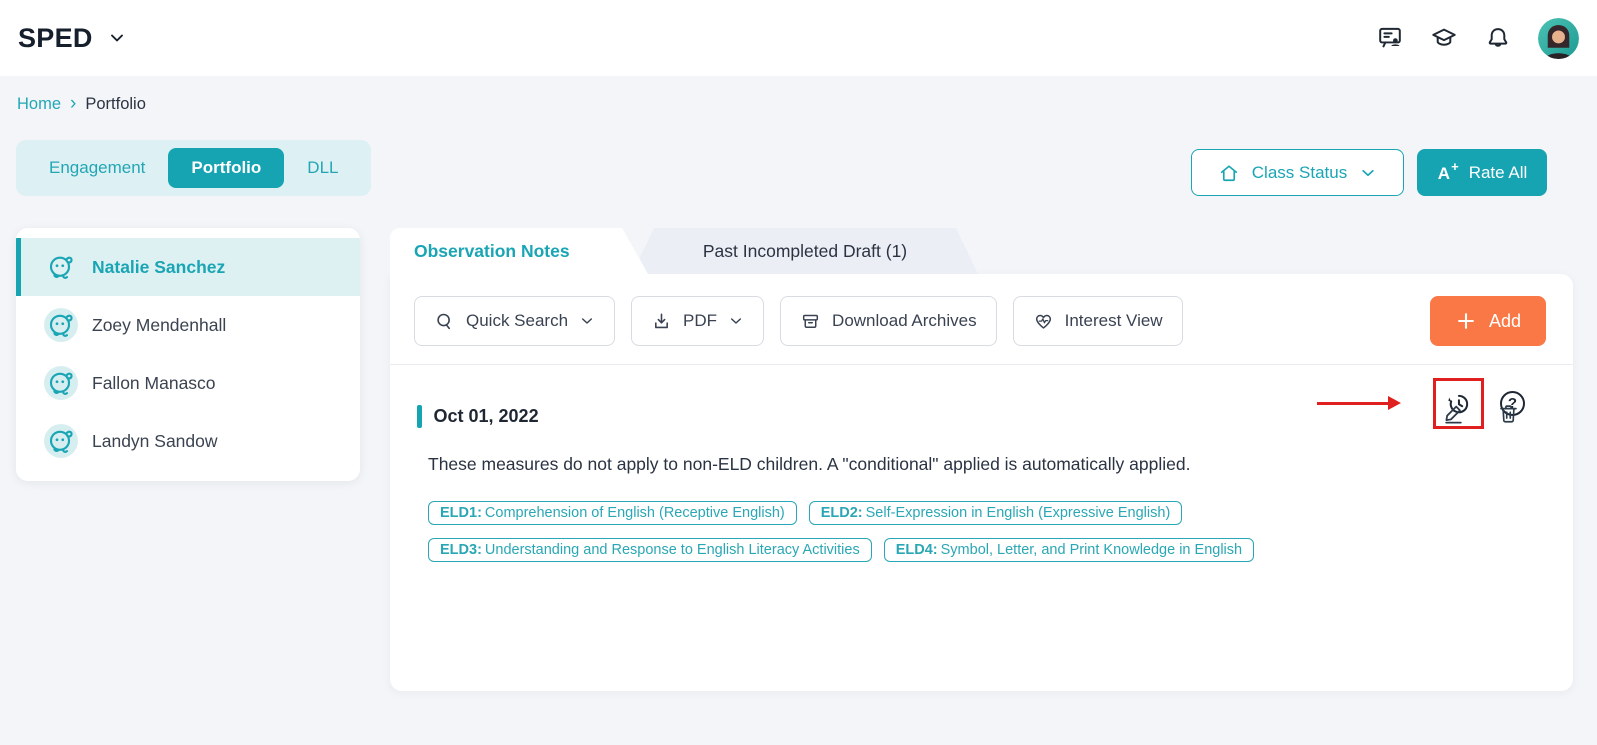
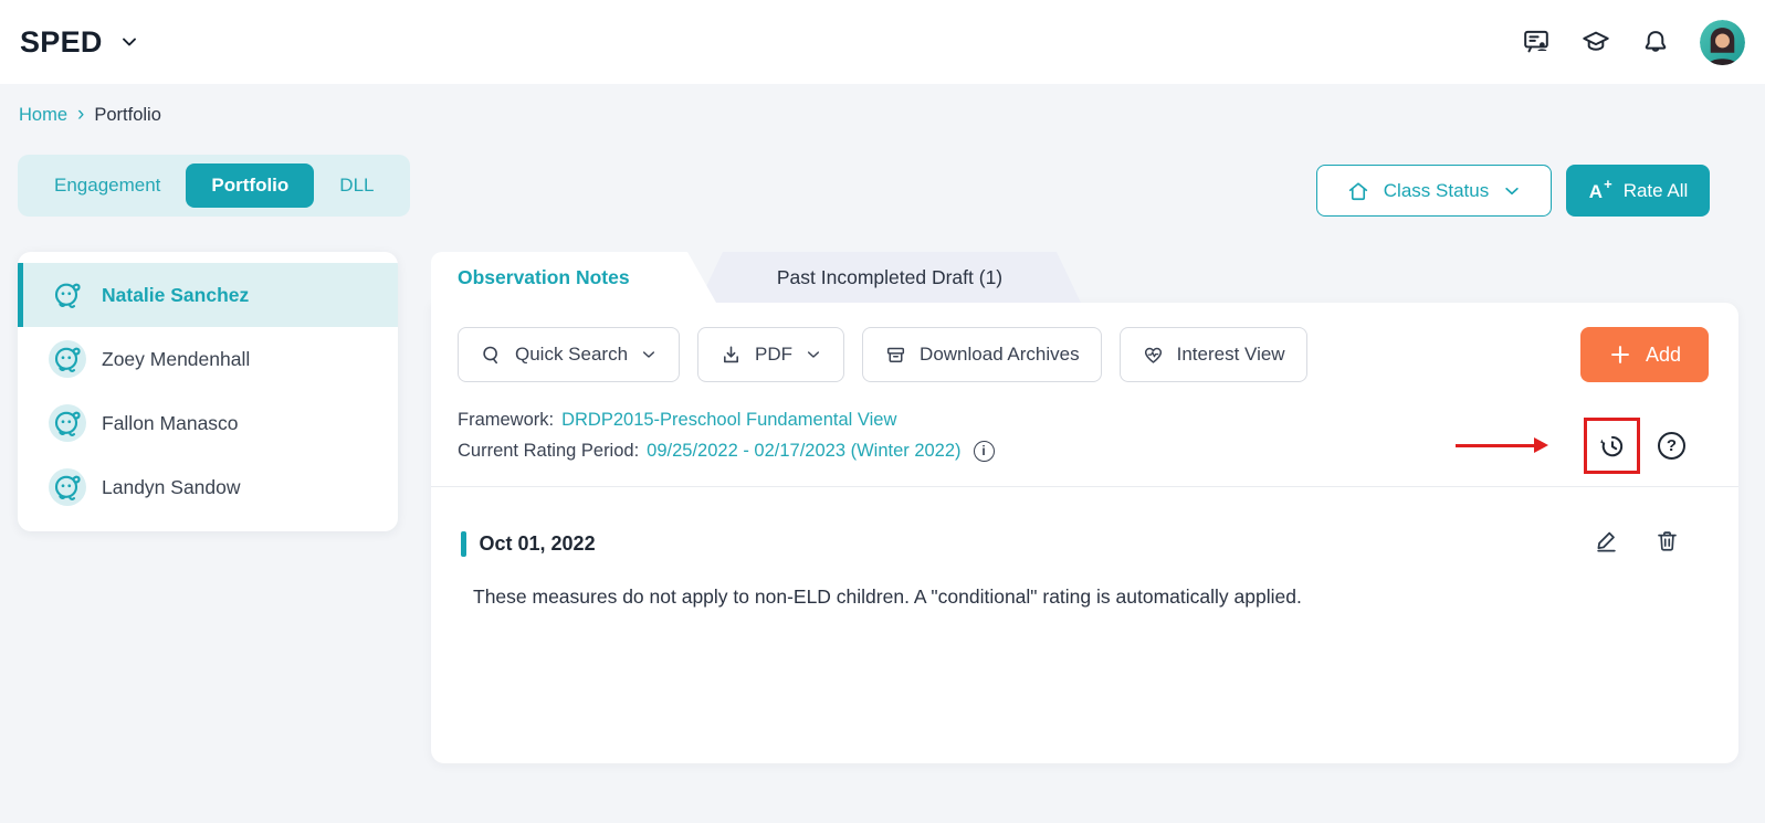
  SPED
  Home
  ›
  Portfolio
  Engagement
  Portfolio
  DLL
  Class Status
  Rate All
  Natalie Sanchez
  Zoey Mendenhall
  Fallon Manasco
  Landyn Sandow
  Observation Notes
  Past Incompleted Draft (1)
  Quick Search
  PDF
  Download Archives
  Interest View
  Add
+ Framework:
+ DRDP2015-Preschool Fundamental View
+ Current Rating Period:
+ 09/25/2022 - 02/17/2023 (Winter 2022)
+ i
  ?
  Oct 01, 2022
- These measures do not apply to non-ELD children. A "conditional" applied is automatically applied.
+ These measures do not apply to non-ELD children. A "conditional" rating is automatically applied.
- ELD1: Comprehension of English (Receptive English)
- ELD2: Self-Expression in English (Expressive English)
- ELD3: Understanding and Response to English Literacy Activities
- ELD4: Symbol, Letter, and Print Knowledge in English
